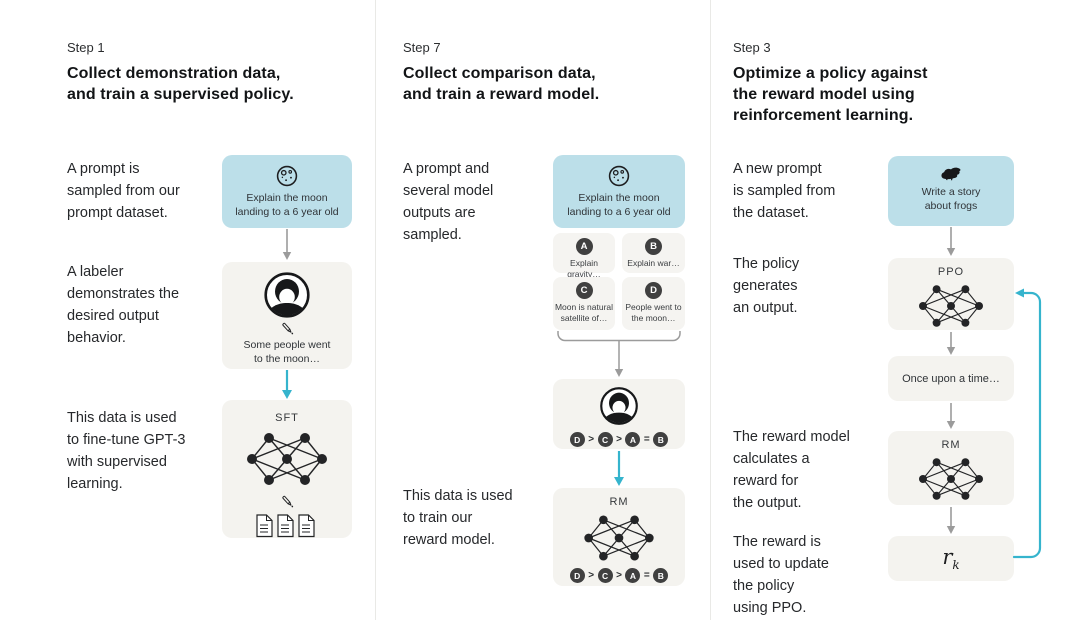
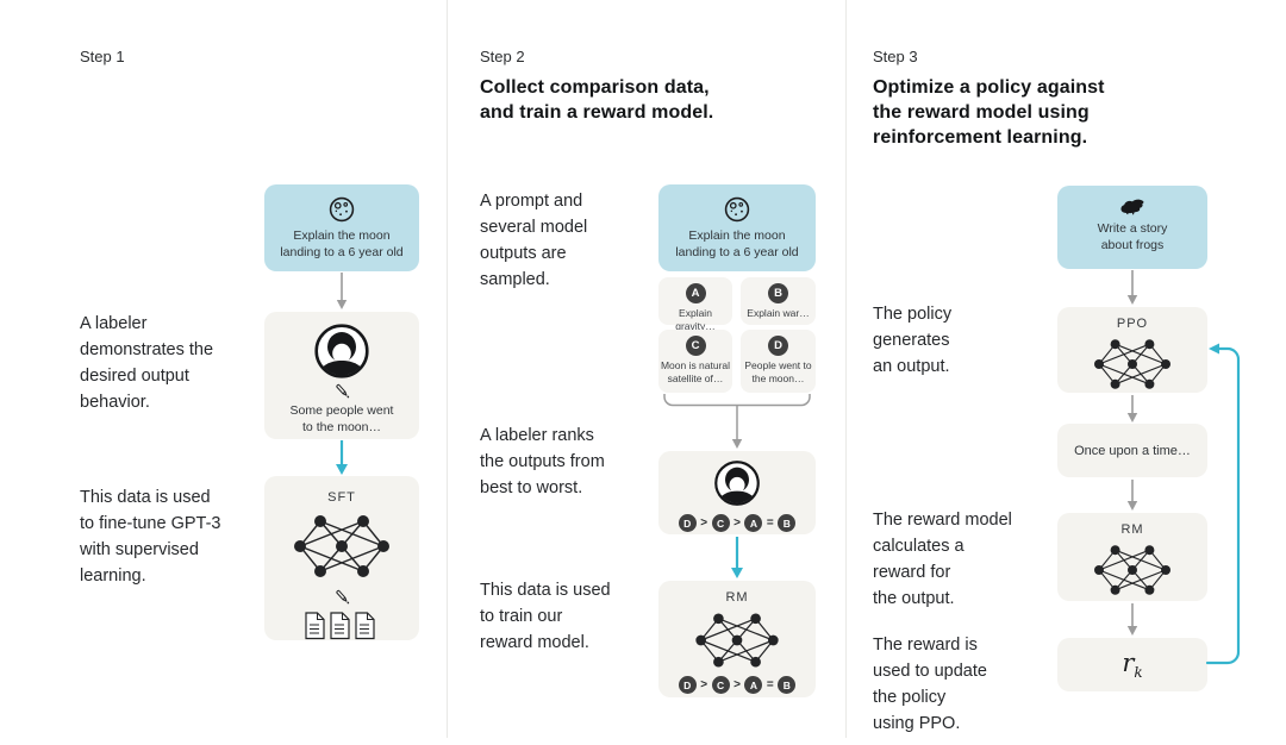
  Step 1
- Collect demonstration data,
- and train a supervised policy.
- A prompt is
- sampled from our
- prompt dataset.
  A labeler
  demonstrates the
  desired output
  behavior.
  This data is used
  to fine-tune GPT-3
  with supervised
  learning.
  Explain the moon
  landing to a 6 year old
  Some people went
  to the moon…
  SFT
- Step 7
+ Step 2
  Collect comparison data,
  and train a reward model.
  A prompt and
  several model
  outputs are
  sampled.
+ A labeler ranks
+ the outputs from
+ best to worst.
  This data is used
  to train our
  reward model.
  Explain the moon
  landing to a 6 year old
  A
  Explain gravity…
  B
  Explain war…
  C
  Moon is natural
  satellite of…
  D
  People went to
  the moon…
  D
  >
  C
  >
  A
  =
  B
  RM
  D
  >
  C
  >
  A
  =
  B
  Step 3
  Optimize a policy against
  the reward model using
  reinforcement learning.
- A new prompt
- is sampled from
- the dataset.
  The policy
  generates
  an output.
  The reward model
  calculates a
  reward for
  the output.
  The reward is
  used to update
  the policy
  using PPO.
  Write a story
  about frogs
  PPO
  Once upon a time…
  RM
  rk
